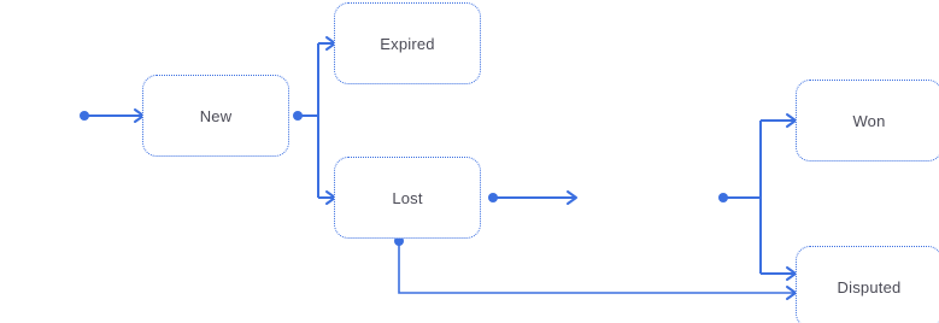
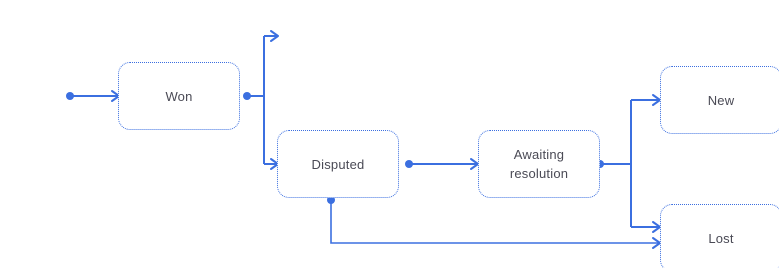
- New
+ Won
- Expired
- Lost
+ Disputed
+ Awaiting
+ resolution
- Won
+ New
- Disputed
+ Lost
